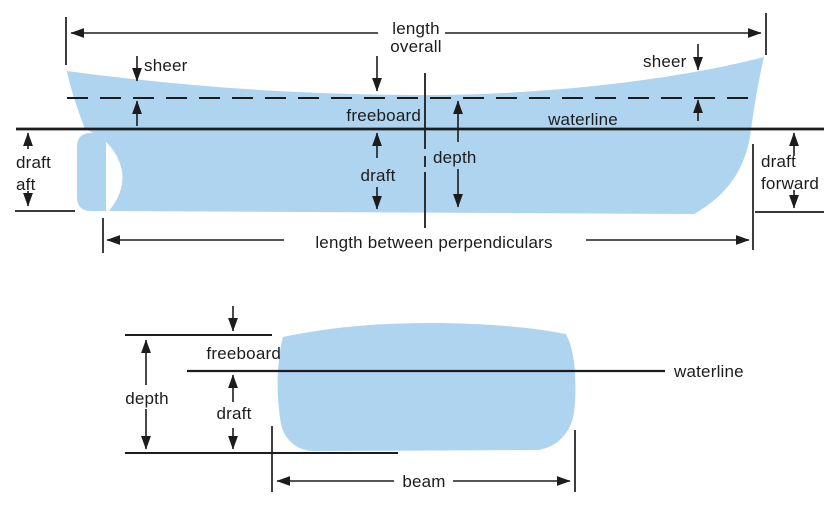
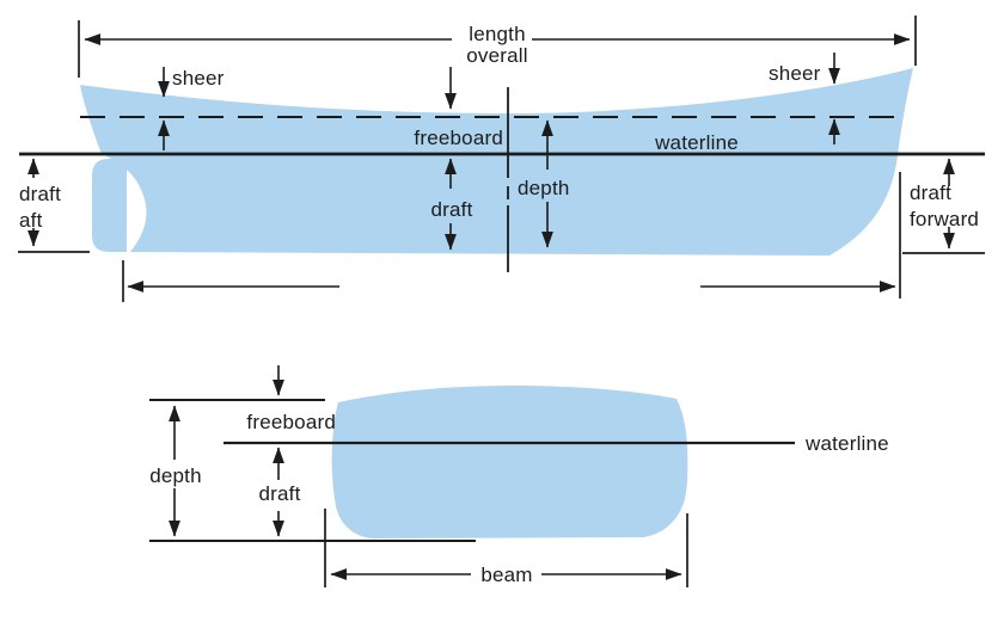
  length
  overall
  sheer
  sheer
  freeboard
  waterline
  draft
  depth
  draft
  aft
  draft
  forward
- length between perpendiculars
  freeboard
  waterline
  depth
  draft
  beam
